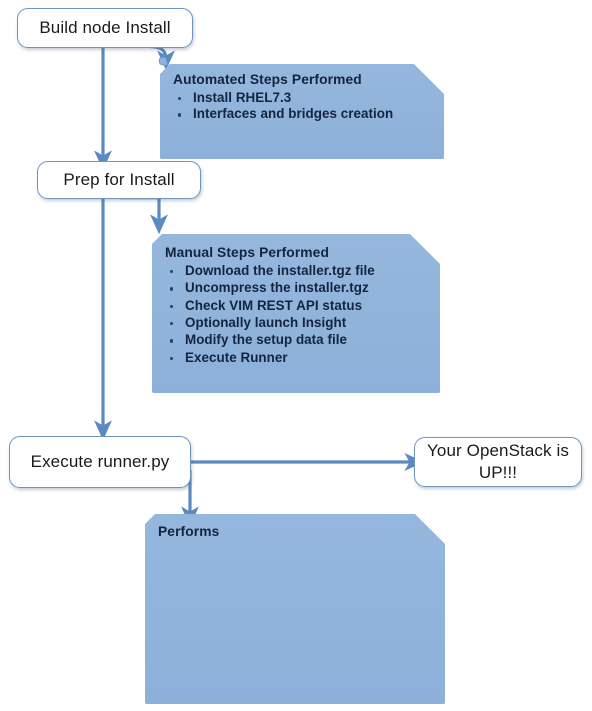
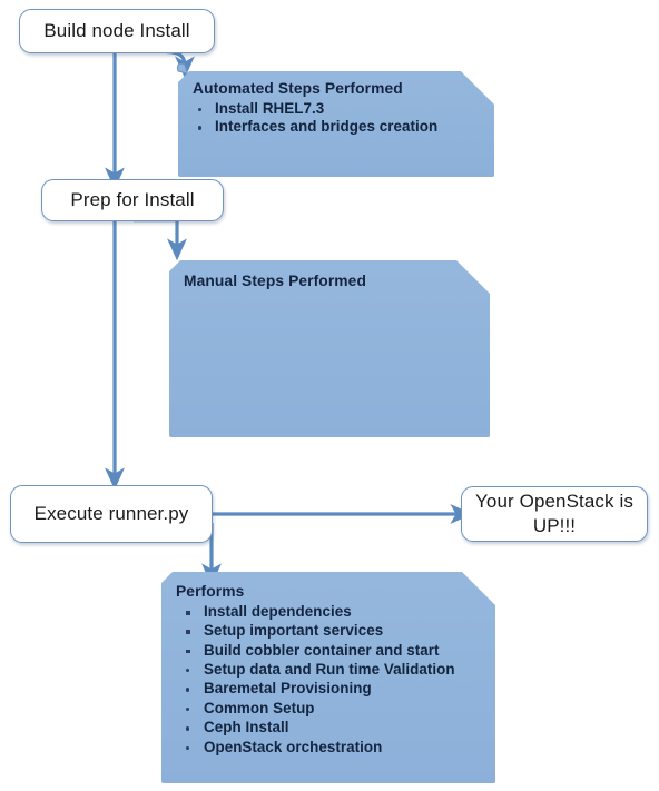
  Build node Install
  Prep for Install
  Execute runner.py
  Your OpenStack is UP!!!
  Automated Steps Performed
  Install RHEL7.3
  Interfaces and bridges creation
  Manual Steps Performed
- Download the installer.tgz file
- Uncompress the installer.tgz
- Check VIM REST API status
- Optionally launch Insight
- Modify the setup data file
- Execute Runner
  Performs
+ Install dependencies
+ Setup important services
+ Build cobbler container and start
+ Setup data and Run time Validation
+ Baremetal Provisioning
+ Common Setup
+ Ceph Install
+ OpenStack orchestration
